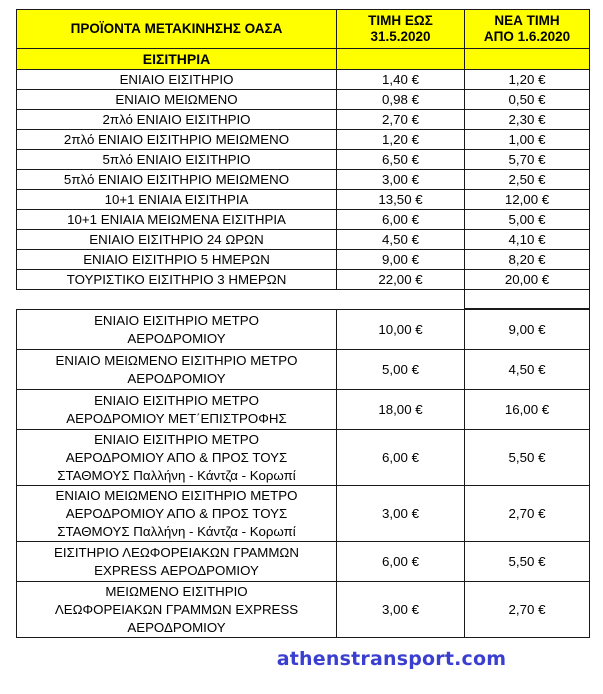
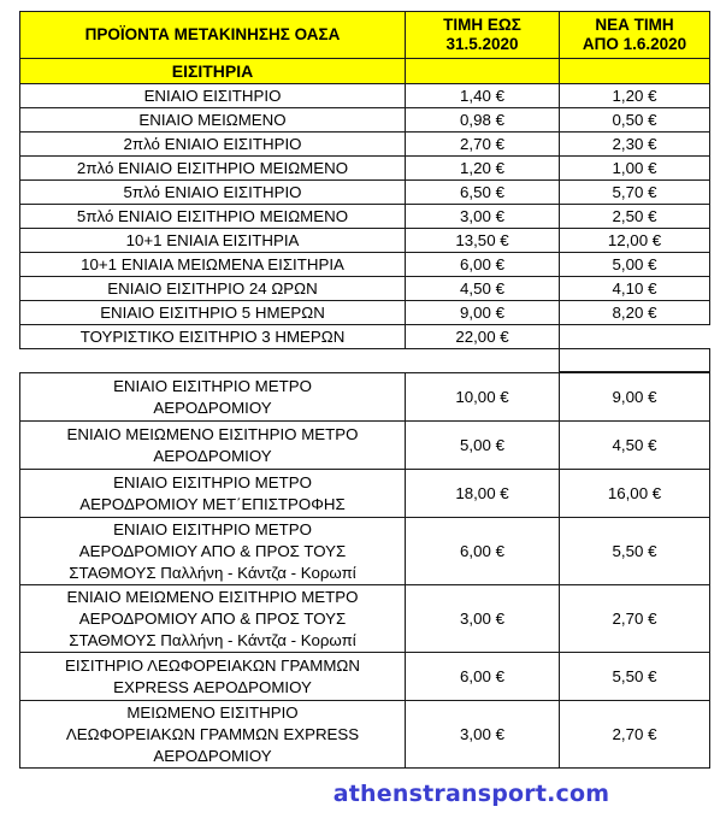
  ΠΡΟΪΟΝΤΑ ΜΕΤΑΚΙΝΗΣΗΣ ΟΑΣΑ
  ΤΙΜΗ ΕΩΣ
  31.5.2020
  ΝΕΑ ΤΙΜΗ
  ΑΠΟ 1.6.2020
  ΕΙΣΙΤΗΡΙΑ
  ΕΝΙΑΙΟ ΕΙΣΙΤΗΡΙΟ
  1,40 €
  1,20 €
  ΕΝΙΑΙΟ ΜΕΙΩΜΕΝΟ
  0,98 €
  0,50 €
  2πλό ΕΝΙΑΙΟ ΕΙΣΙΤΗΡΙΟ
  2,70 €
  2,30 €
  2πλό ΕΝΙΑΙΟ ΕΙΣΙΤΗΡΙΟ ΜΕΙΩΜΕΝΟ
  1,20 €
  1,00 €
  5πλό ΕΝΙΑΙΟ ΕΙΣΙΤΗΡΙΟ
  6,50 €
  5,70 €
  5πλό ΕΝΙΑΙΟ ΕΙΣΙΤΗΡΙΟ ΜΕΙΩΜΕΝΟ
  3,00 €
  2,50 €
  10+1 ΕΝΙΑΙΑ ΕΙΣΙΤΗΡΙΑ
  13,50 €
  12,00 €
  10+1 ΕΝΙΑΙΑ ΜΕΙΩΜΕΝΑ ΕΙΣΙΤΗΡΙΑ
  6,00 €
  5,00 €
  ΕΝΙΑΙΟ ΕΙΣΙΤΗΡΙΟ 24 ΩΡΩΝ
  4,50 €
  4,10 €
  ΕΝΙΑΙΟ ΕΙΣΙΤΗΡΙΟ 5 ΗΜΕΡΩΝ
  9,00 €
  8,20 €
  ΤΟΥΡΙΣΤΙΚΟ ΕΙΣΙΤΗΡΙΟ 3 ΗΜΕΡΩΝ
  22,00 €
- 20,00 €
  ΕΝΙΑΙΟ ΕΙΣΙΤΗΡΙΟ ΜΕΤΡΟ
  ΑΕΡΟΔΡΟΜΙΟΥ
  10,00 €
  9,00 €
  ΕΝΙΑΙΟ ΜΕΙΩΜΕΝΟ ΕΙΣΙΤΗΡΙΟ ΜΕΤΡΟ
  ΑΕΡΟΔΡΟΜΙΟΥ
  5,00 €
  4,50 €
  ΕΝΙΑΙΟ ΕΙΣΙΤΗΡΙΟ ΜΕΤΡΟ
  ΑΕΡΟΔΡΟΜΙΟΥ ΜΕΤ΄ΕΠΙΣΤΡΟΦΗΣ
  18,00 €
  16,00 €
  ΕΝΙΑΙΟ ΕΙΣΙΤΗΡΙΟ ΜΕΤΡΟ
  ΑΕΡΟΔΡΟΜΙΟΥ ΑΠΟ & ΠΡΟΣ ΤΟΥΣ
  ΣΤΑΘΜΟΥΣ Παλλήνη - Κάντζα - Κορωπί
  6,00 €
  5,50 €
  ΕΝΙΑΙΟ ΜΕΙΩΜΕΝΟ ΕΙΣΙΤΗΡΙΟ ΜΕΤΡΟ
  ΑΕΡΟΔΡΟΜΙΟΥ ΑΠΟ & ΠΡΟΣ ΤΟΥΣ
  ΣΤΑΘΜΟΥΣ Παλλήνη - Κάντζα - Κορωπί
  3,00 €
  2,70 €
  ΕΙΣΙΤΗΡΙΟ ΛΕΩΦΟΡΕΙΑΚΩΝ ΓΡΑΜΜΩΝ
  EXPRESS ΑΕΡΟΔΡΟΜΙΟΥ
  6,00 €
  5,50 €
  ΜΕΙΩΜΕΝΟ ΕΙΣΙΤΗΡΙΟ
  ΛΕΩΦΟΡΕΙΑΚΩΝ ΓΡΑΜΜΩΝ EXPRESS
  ΑΕΡΟΔΡΟΜΙΟΥ
  3,00 €
  2,70 €
  athenstransport.com
